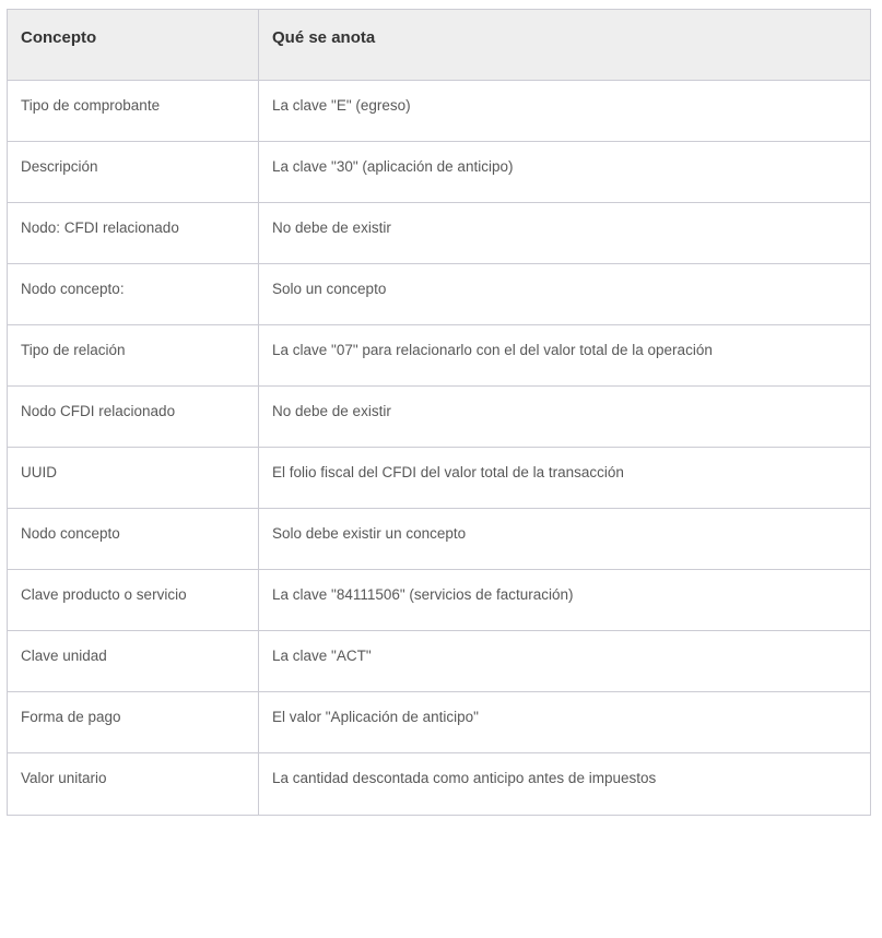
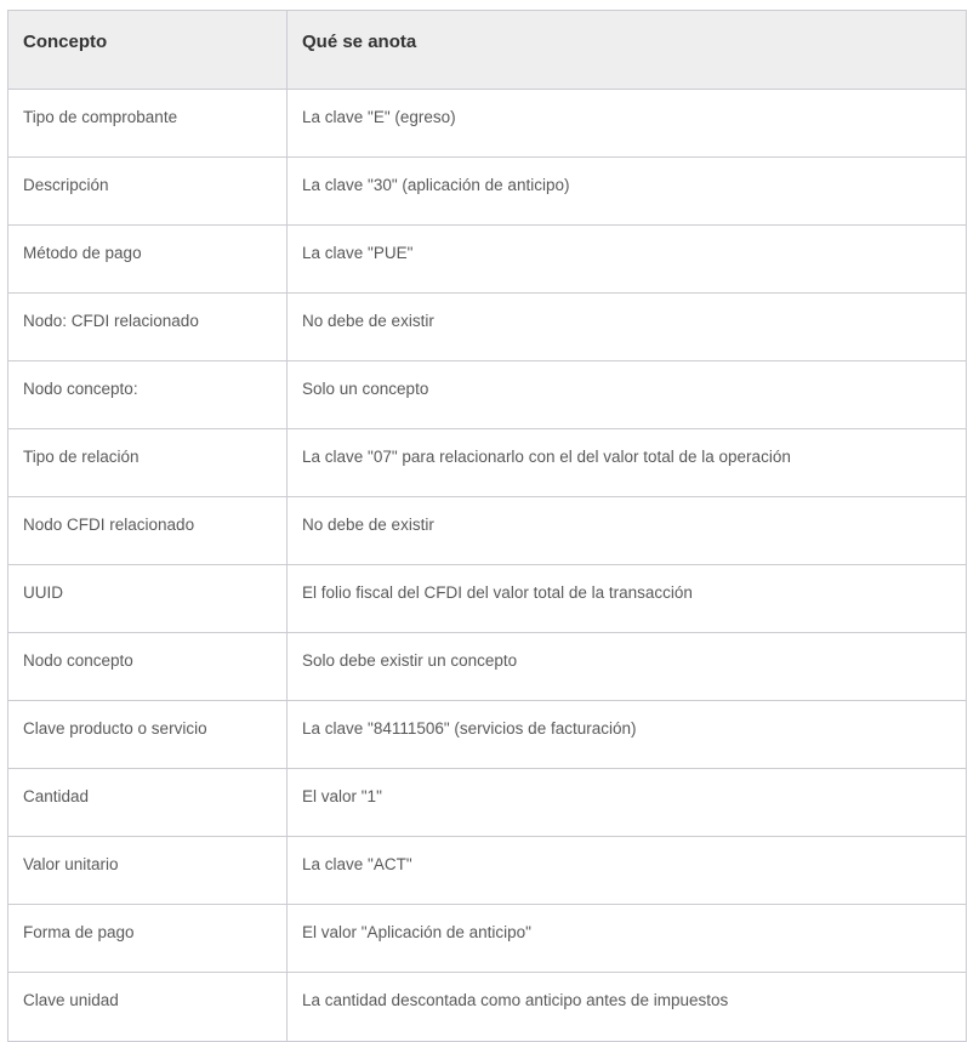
  Concepto	Qué se anota
  Tipo de comprobante	La clave "E" (egreso)
  Descripción	La clave "30" (aplicación de anticipo)
+ Método de pago	La clave "PUE"
  Nodo: CFDI relacionado	No debe de existir
  Nodo concepto:	Solo un concepto
  Tipo de relación	La clave "07" para relacionarlo con el del valor total de la operación
  Nodo CFDI relacionado	No debe de existir
  UUID	El folio fiscal del CFDI del valor total de la transacción
  Nodo concepto	Solo debe existir un concepto
  Clave producto o servicio	La clave "84111506" (servicios de facturación)
+ Cantidad	El valor "1"
- Clave unidad	La clave "ACT"
+ Valor unitario	La clave "ACT"
  Forma de pago	El valor "Aplicación de anticipo"
- Valor unitario	La cantidad descontada como anticipo antes de impuestos
+ Clave unidad	La cantidad descontada como anticipo antes de impuestos
